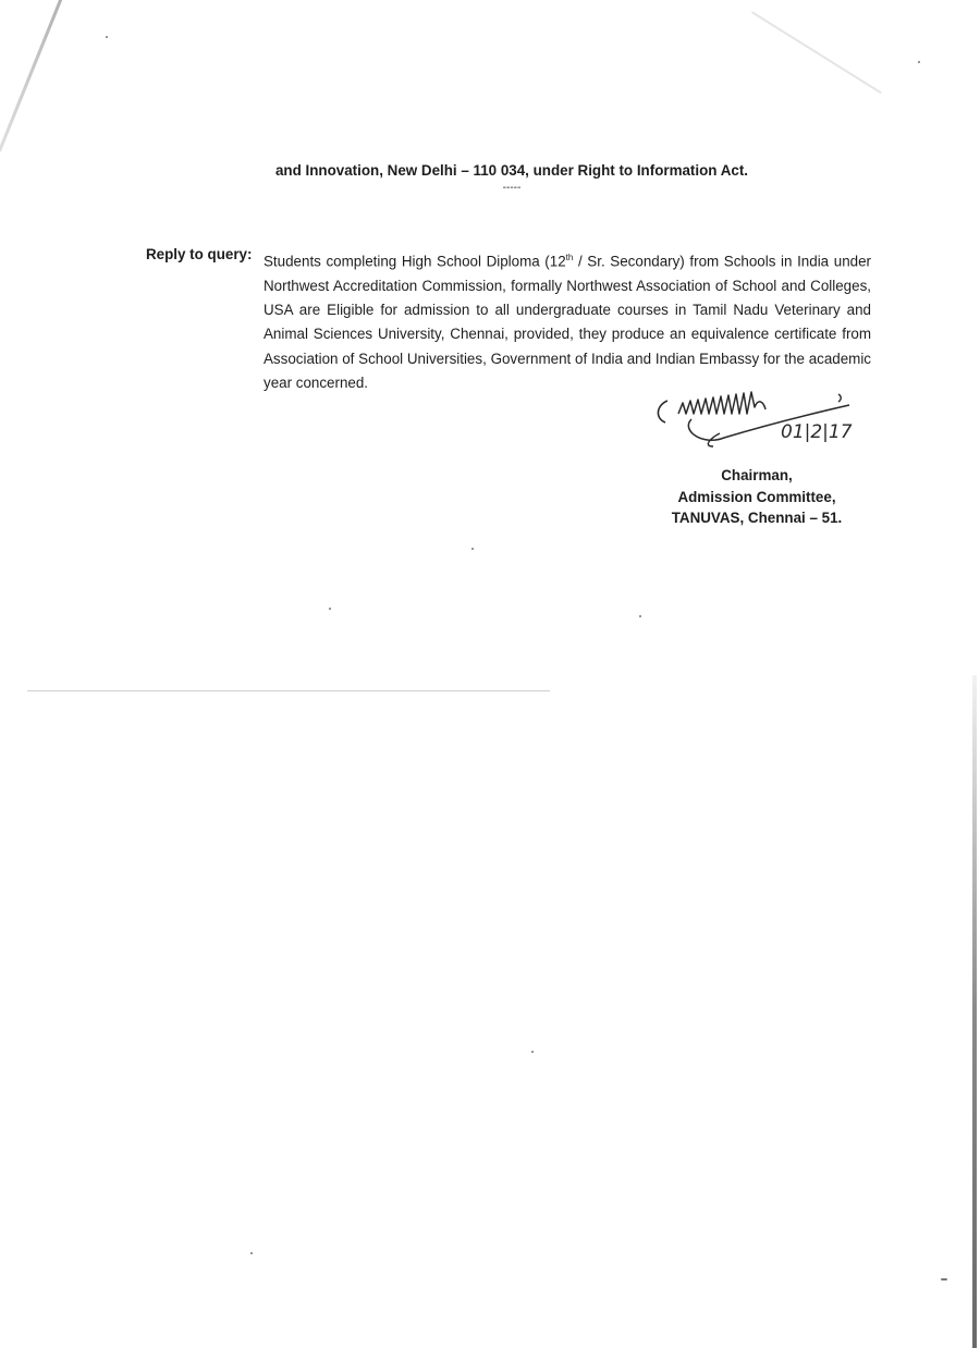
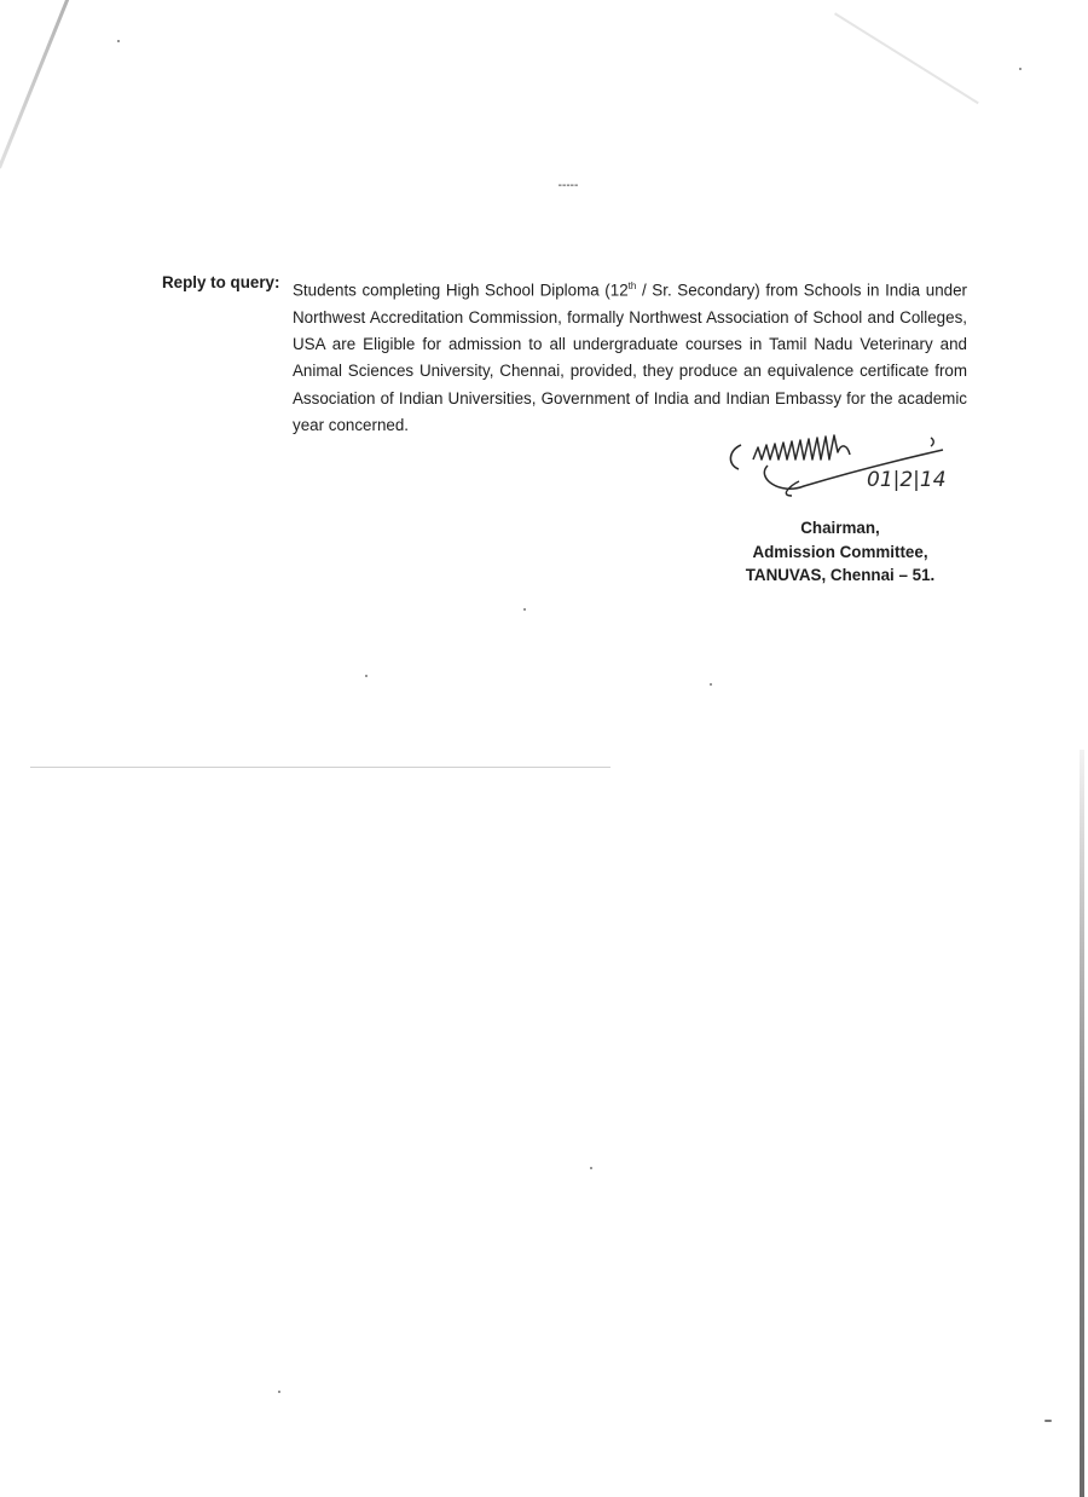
- and Innovation, New Delhi – 110 034, under Right to Information Act.
  -----
  Reply to query:
- Students completing High School Diploma (12th / Sr. Secondary) from Schools in India under Northwest Accreditation Commission, formally Northwest Association of School and Colleges, USA are Eligible for admission to all undergraduate courses in Tamil Nadu Veterinary and Animal Sciences University, Chennai, provided, they produce an equivalence certificate from Association of School Universities, Government of India and Indian Embassy for the academic year concerned.
+ Students completing High School Diploma (12th / Sr. Secondary) from Schools in India under Northwest Accreditation Commission, formally Northwest Association of School and Colleges, USA are Eligible for admission to all undergraduate courses in Tamil Nadu Veterinary and Animal Sciences University, Chennai, provided, they produce an equivalence certificate from Association of Indian Universities, Government of India and Indian Embassy for the academic year concerned.
- 01|2|17
+ 01|2|14
  Chairman,
  Admission Committee,
  TANUVAS, Chennai – 51.
